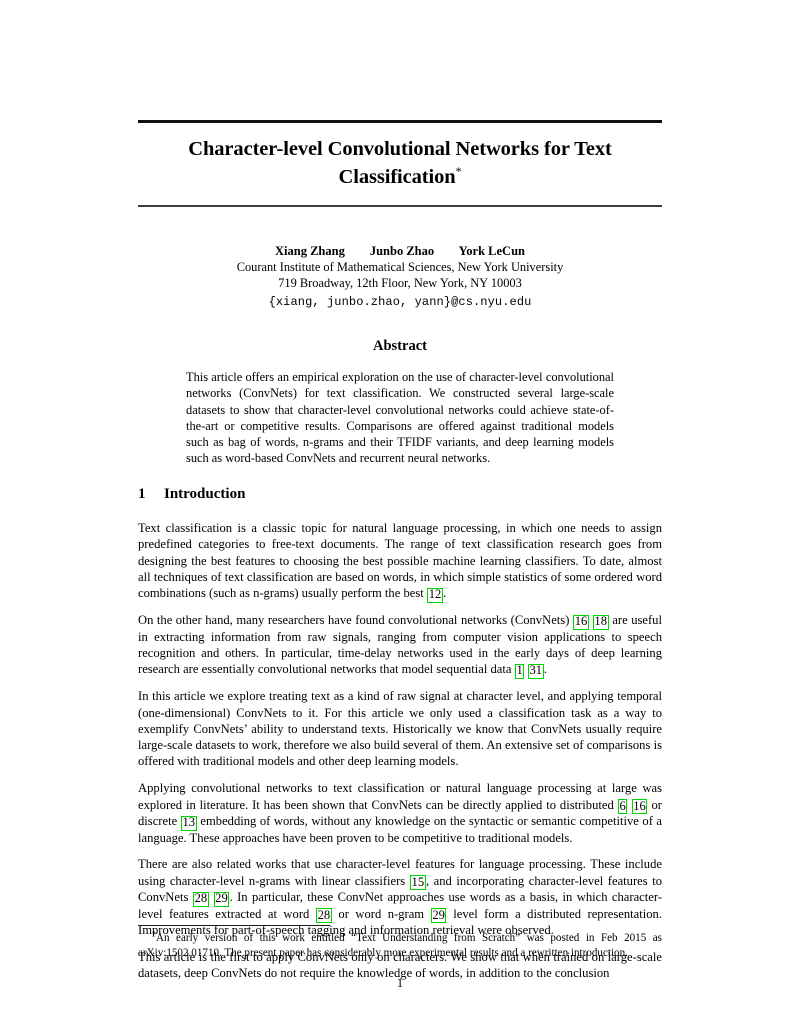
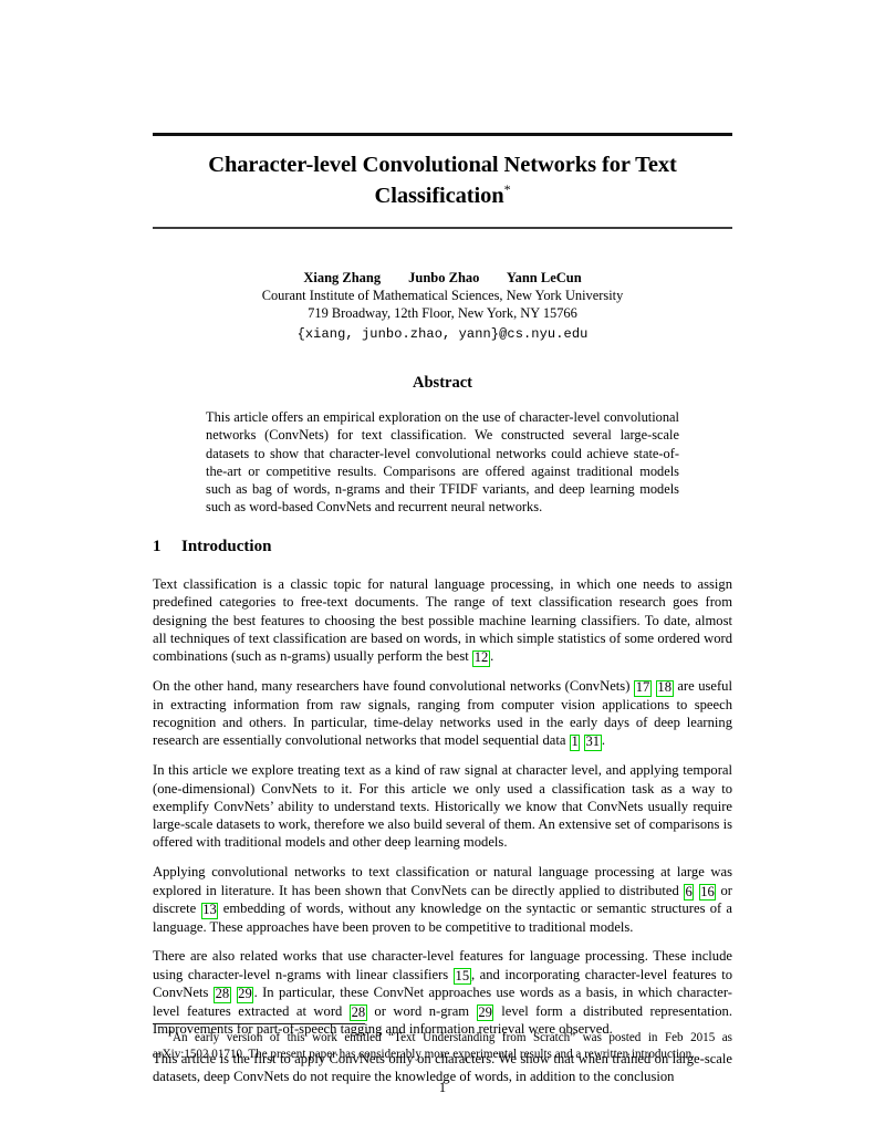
  Character-level Convolutional Networks for Text Classification*
- Xiang Zhang Junbo Zhao York LeCun
+ Xiang Zhang Junbo Zhao Yann LeCun
  Courant Institute of Mathematical Sciences, New York University
- 719 Broadway, 12th Floor, New York, NY 10003
+ 719 Broadway, 12th Floor, New York, NY 15766
  {xiang, junbo.zhao, yann}@cs.nyu.edu
  Abstract
  This article offers an empirical exploration on the use of character-level convolutional networks (ConvNets) for text classification. We constructed several large-scale datasets to show that character-level convolutional networks could achieve state-of-the-art or competitive results. Comparisons are offered against traditional models such as bag of words, n-grams and their TFIDF variants, and deep learning models such as word-based ConvNets and recurrent neural networks.
  1 Introduction
  Text classification is a classic topic for natural language processing, in which one needs to assign predefined categories to free-text documents. The range of text classification research goes from designing the best features to choosing the best possible machine learning classifiers. To date, almost all techniques of text classification are based on words, in which simple statistics of some ordered word combinations (such as n-grams) usually perform the best 12 .
- On the other hand, many researchers have found convolutional networks (ConvNets) 16 18 are useful in extracting information from raw signals, ranging from computer vision applications to speech recognition and others. In particular, time-delay networks used in the early days of deep learning research are essentially convolutional networks that model sequential data 1 31 .
+ On the other hand, many researchers have found convolutional networks (ConvNets) 17 18 are useful in extracting information from raw signals, ranging from computer vision applications to speech recognition and others. In particular, time-delay networks used in the early days of deep learning research are essentially convolutional networks that model sequential data 1 31 .
  In this article we explore treating text as a kind of raw signal at character level, and applying temporal (one-dimensional) ConvNets to it. For this article we only used a classification task as a way to exemplify ConvNets’ ability to understand texts. Historically we know that ConvNets usually require large-scale datasets to work, therefore we also build several of them. An extensive set of comparisons is offered with traditional models and other deep learning models.
- Applying convolutional networks to text classification or natural language processing at large was explored in literature. It has been shown that ConvNets can be directly applied to distributed 6 16 or discrete 13 embedding of words, without any knowledge on the syntactic or semantic competitive of a language. These approaches have been proven to be competitive to traditional models.
+ Applying convolutional networks to text classification or natural language processing at large was explored in literature. It has been shown that ConvNets can be directly applied to distributed 6 16 or discrete 13 embedding of words, without any knowledge on the syntactic or semantic structures of a language. These approaches have been proven to be competitive to traditional models.
  There are also related works that use character-level features for language processing. These include using character-level n-grams with linear classifiers 15 , and incorporating character-level features to ConvNets 28 29 . In particular, these ConvNet approaches use words as a basis, in which character-level features extracted at word 28 or word n-gram 29 level form a distributed representation. Improvements for part-of-speech tagging and information retrieval were observed.
  This article is the first to apply ConvNets only on characters. We show that when trained on large-scale datasets, deep ConvNets do not require the knowledge of words, in addition to the conclusion
  *An early version of this work entitled “Text Understanding from Scratch” was posted in Feb 2015 as arXiv:1502.01710. The present paper has considerably more experimental results and a rewritten introduction.
  1
